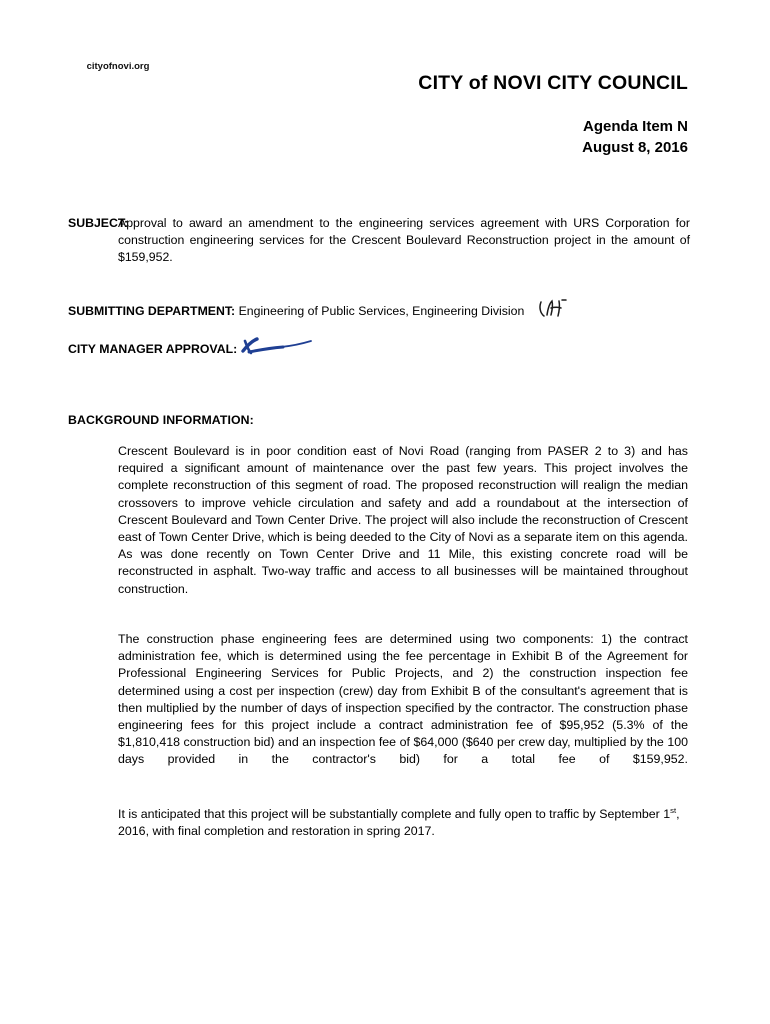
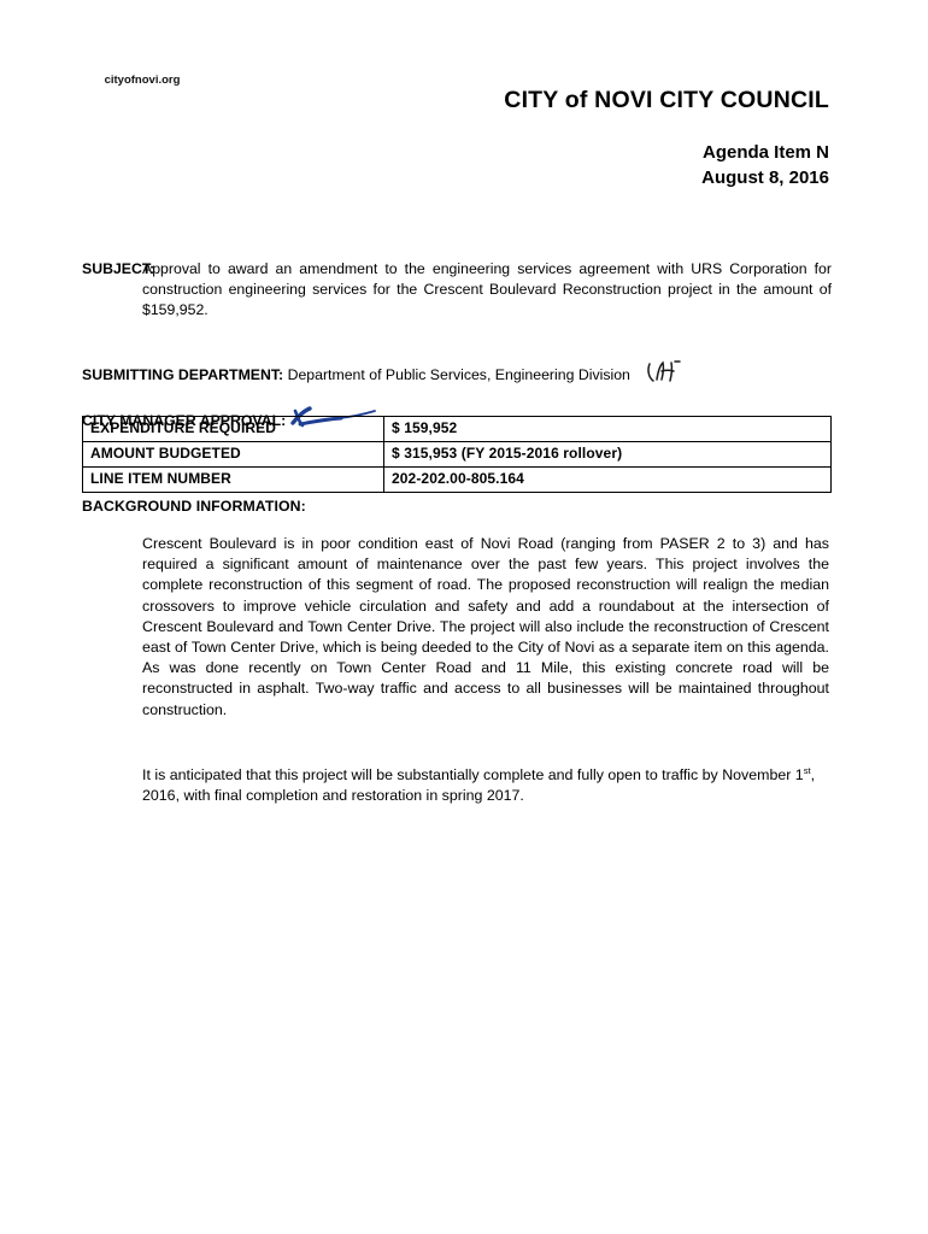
  cityofnovi.org
  CITY of NOVI CITY COUNCIL
  Agenda Item N
  August 8, 2016
  SUBJECT:
  Approval to award an amendment to the engineering services agreement with URS Corporation for construction engineering services for the Crescent Boulevard Reconstruction project in the amount of $159,952.
- SUBMITTING DEPARTMENT: Engineering of Public Services, Engineering Division
+ SUBMITTING DEPARTMENT: Department of Public Services, Engineering Division
  CITY MANAGER APPROVAL:
+ EXPENDITURE REQUIRED	$ 159,952
+ AMOUNT BUDGETED	$ 315,953 (FY 2015-2016 rollover)
+ LINE ITEM NUMBER	202-202.00-805.164
  BACKGROUND INFORMATION:
- Crescent Boulevard is in poor condition east of Novi Road (ranging from PASER 2 to 3) and has required a significant amount of maintenance over the past few years. This project involves the complete reconstruction of this segment of road. The proposed reconstruction will realign the median crossovers to improve vehicle circulation and safety and add a roundabout at the intersection of Crescent Boulevard and Town Center Drive. The project will also include the reconstruction of Crescent east of Town Center Drive, which is being deeded to the City of Novi as a separate item on this agenda. As was done recently on Town Center Drive and 11 Mile, this existing concrete road will be reconstructed in asphalt. Two-way traffic and access to all businesses will be maintained throughout construction.
+ Crescent Boulevard is in poor condition east of Novi Road (ranging from PASER 2 to 3) and has required a significant amount of maintenance over the past few years. This project involves the complete reconstruction of this segment of road. The proposed reconstruction will realign the median crossovers to improve vehicle circulation and safety and add a roundabout at the intersection of Crescent Boulevard and Town Center Drive. The project will also include the reconstruction of Crescent east of Town Center Drive, which is being deeded to the City of Novi as a separate item on this agenda. As was done recently on Town Center Road and 11 Mile, this existing concrete road will be reconstructed in asphalt. Two-way traffic and access to all businesses will be maintained throughout construction.
- The construction phase engineering fees are determined using two components: 1) the contract administration fee, which is determined using the fee percentage in Exhibit B of the Agreement for Professional Engineering Services for Public Projects, and 2) the construction inspection fee determined using a cost per inspection (crew) day from Exhibit B of the consultant's agreement that is then multiplied by the number of days of inspection specified by the contractor. The construction phase engineering fees for this project include a contract administration fee of $95,952 (5.3% of the $1,810,418 construction bid) and an inspection fee of $64,000 ($640 per crew day, multiplied by the 100 days provided in the contractor's bid) for a total fee of $159,952.
- It is anticipated that this project will be substantially complete and fully open to traffic by September 1st, 2016, with final completion and restoration in spring 2017.
+ It is anticipated that this project will be substantially complete and fully open to traffic by November 1st, 2016, with final completion and restoration in spring 2017.
